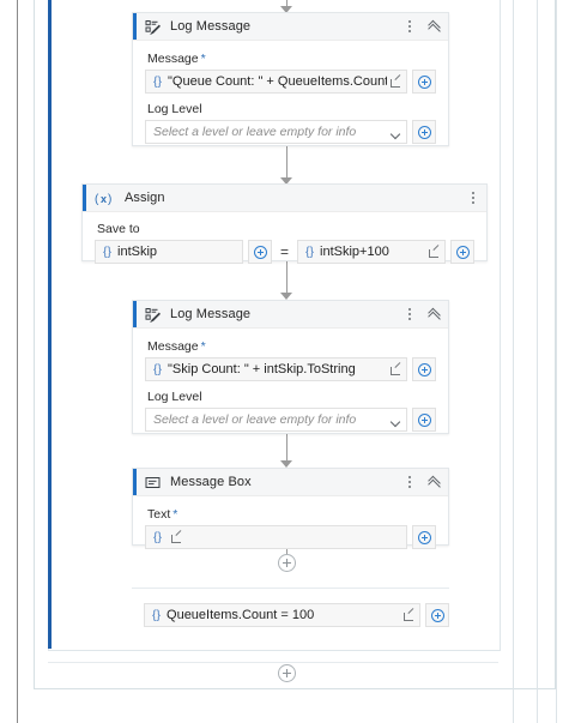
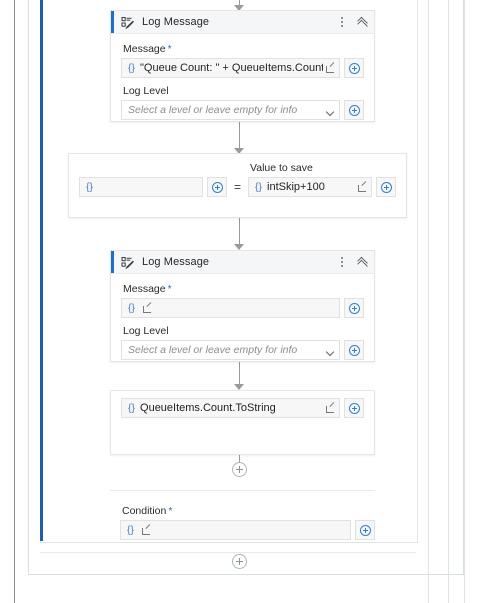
  Log Message
  Message *
  {}
  "Queue Count: " + QueueItems.Coun
  Log Level
  Select a level or leave empty for info
- (
- x
- )
- Assign
- Save to
  {}
- intSkip
  =
+ Value to save
  {}
  intSkip+100
  Log Message
  Message *
  {}
- "Skip Count: " + intSkip.ToString
  Log Level
  Select a level or leave empty for info
- Message Box
- Text *
  {}
+ QueueItems.Count.ToString
+ Condition *
  {}
- QueueItems.Count = 100
